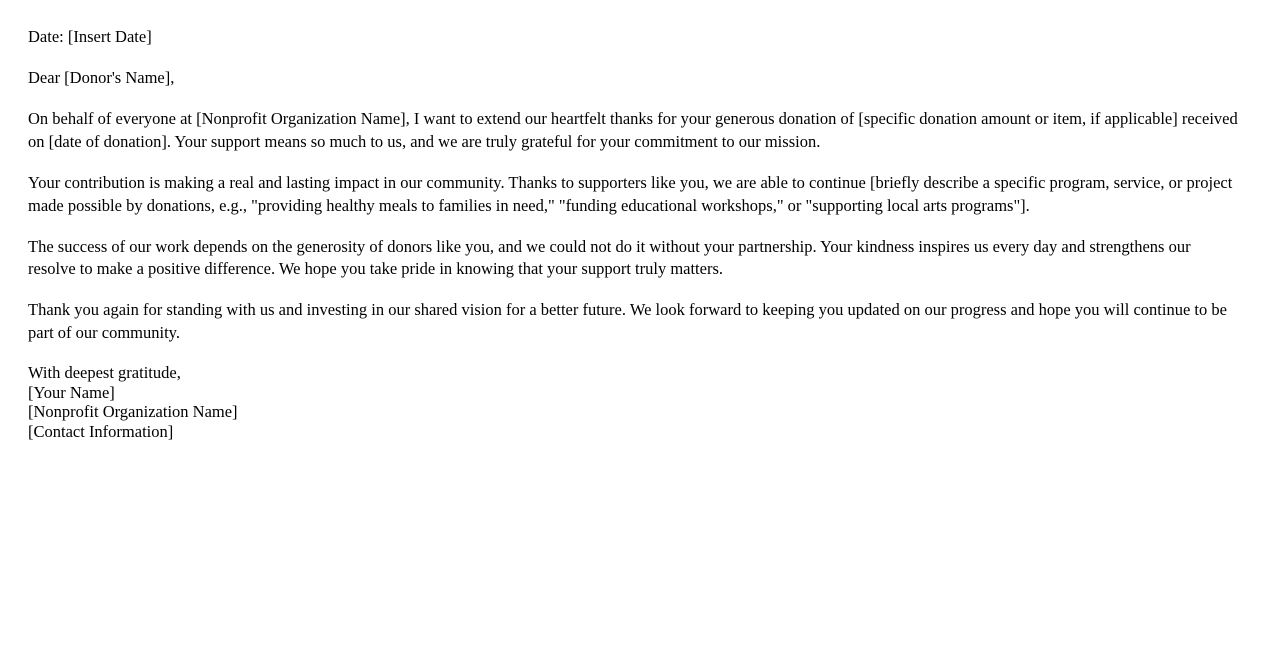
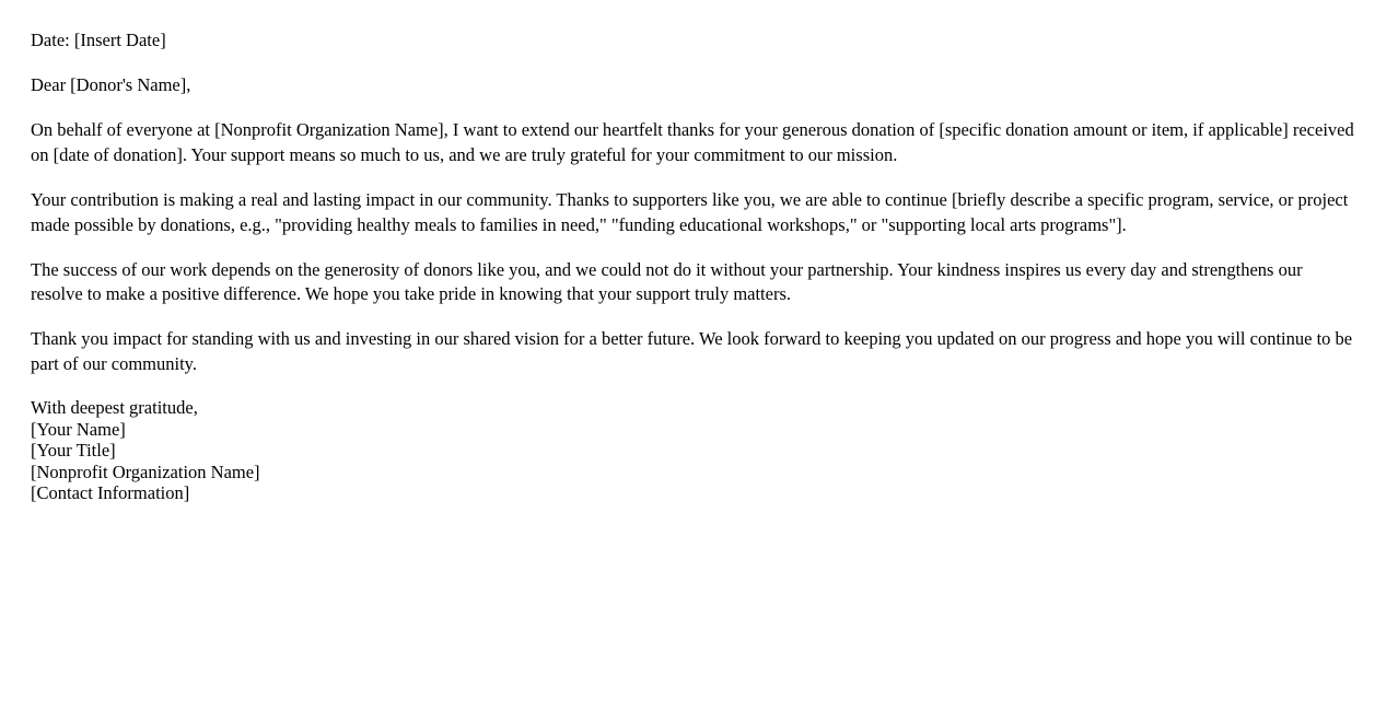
  Date: [Insert Date]
  Dear [Donor's Name],
  On behalf of everyone at [Nonprofit Organization Name], I want to extend our heartfelt thanks for your generous donation of [specific donation amount or item, if applicable] received on [date of donation]. Your support means so much to us, and we are truly grateful for your commitment to our mission.
  Your contribution is making a real and lasting impact in our community. Thanks to supporters like you, we are able to continue [briefly describe a specific program, service, or project made possible by donations, e.g., "providing healthy meals to families in need," "funding educational workshops," or "supporting local arts programs"].
  The success of our work depends on the generosity of donors like you, and we could not do it without your partnership. Your kindness inspires us every day and strengthens our resolve to make a positive difference. We hope you take pride in knowing that your support truly matters.
- Thank you again for standing with us and investing in our shared vision for a better future. We look forward to keeping you updated on our progress and hope you will continue to be part of our community.
+ Thank you impact for standing with us and investing in our shared vision for a better future. We look forward to keeping you updated on our progress and hope you will continue to be part of our community.
  With deepest gratitude,
  [Your Name]
+ [Your Title]
  [Nonprofit Organization Name]
  [Contact Information]
